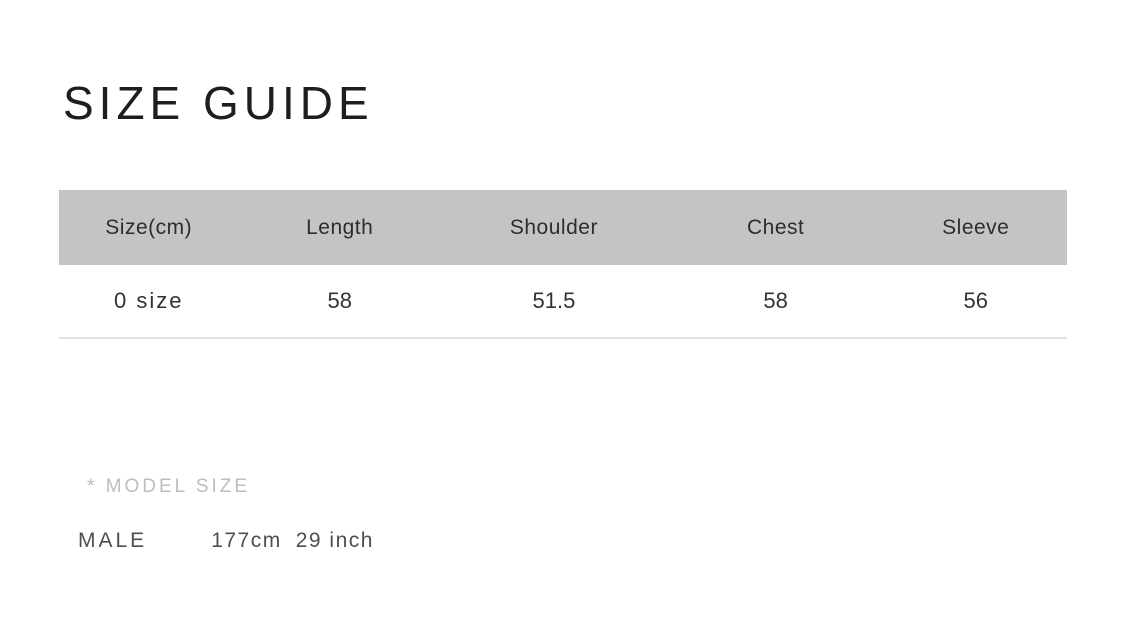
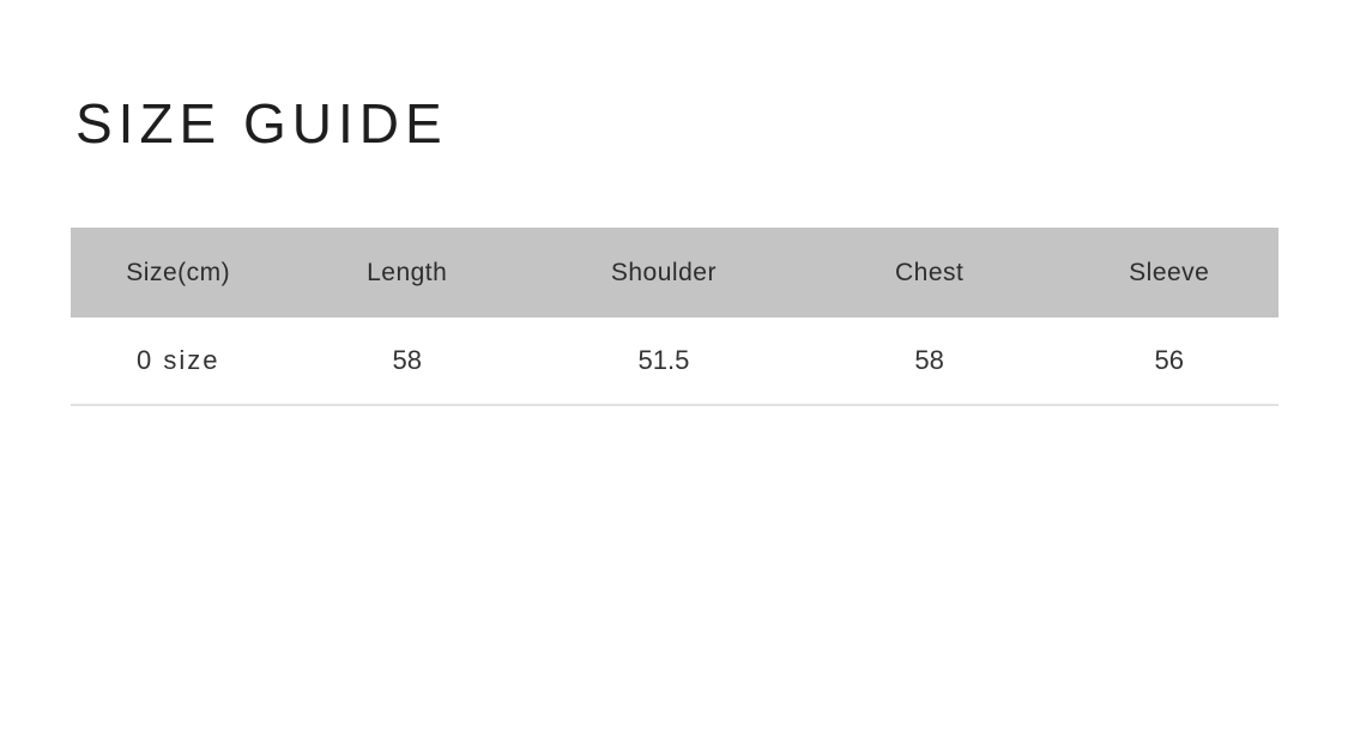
  SIZE GUIDE
  Size(cm)	Length	Shoulder	Chest	Sleeve
  0 size	58	51.5	58	56
- * MODEL SIZE
- MALE
- 177cm
- 29 inch
